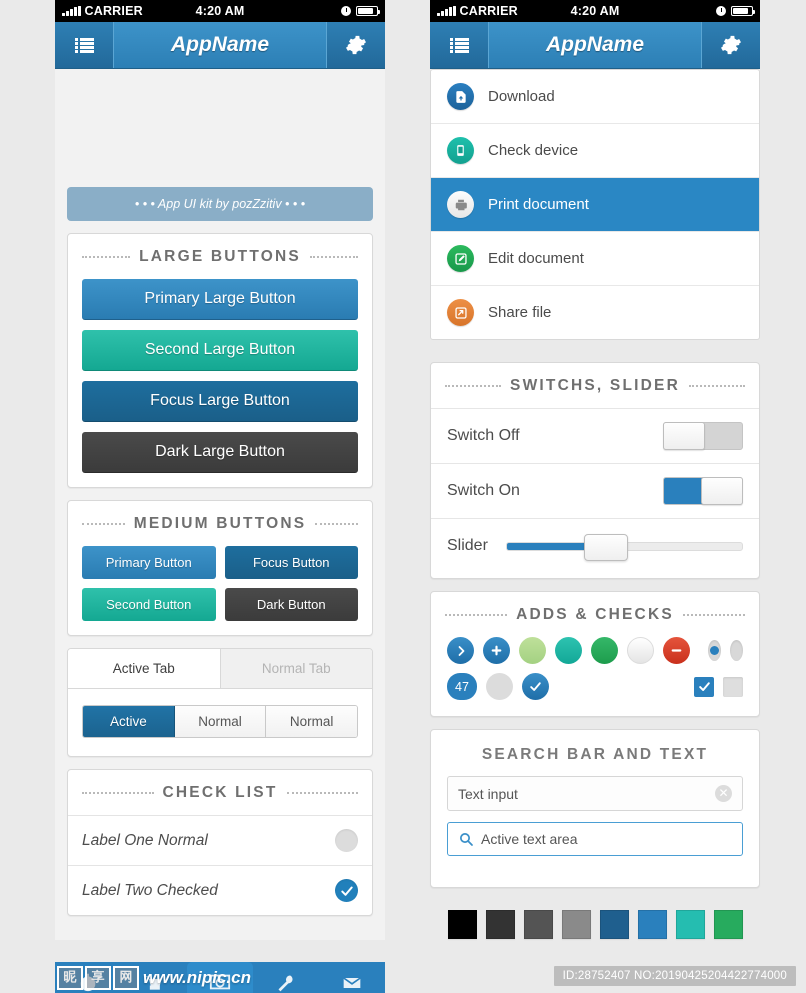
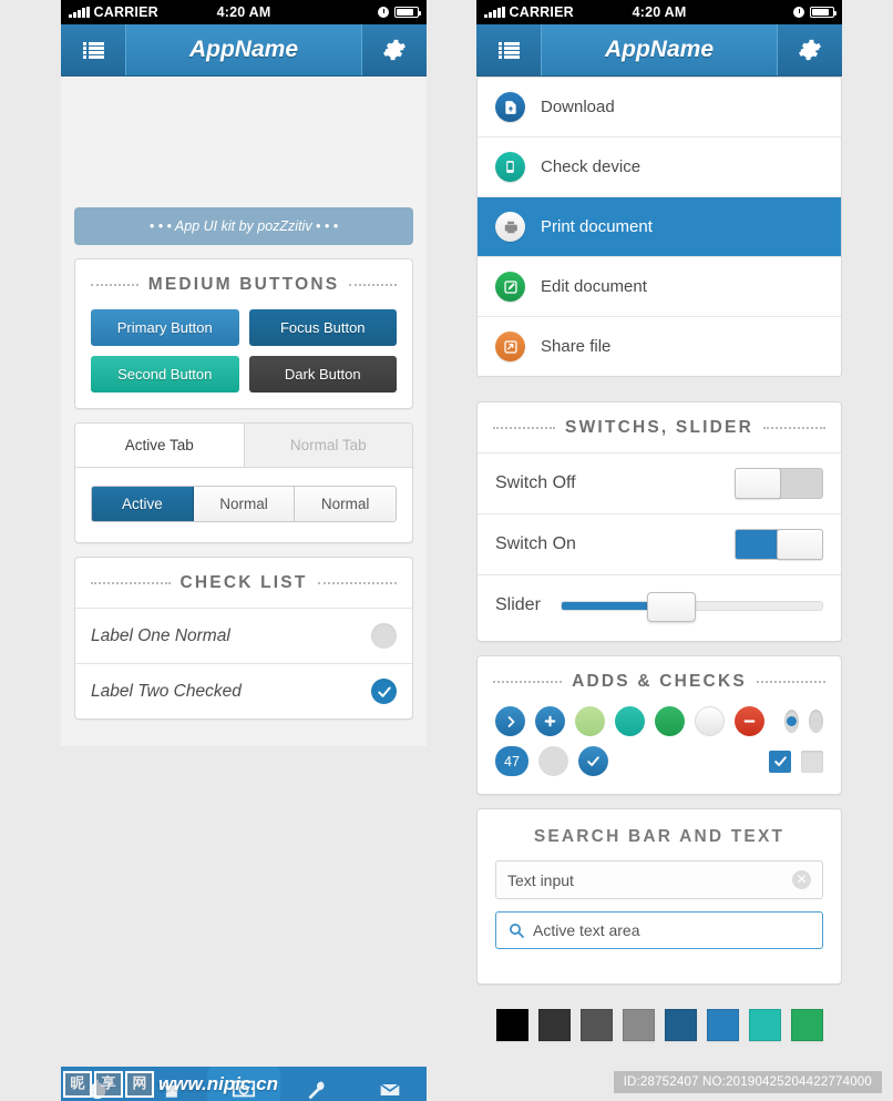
  CARRIER
  4:20 AM
  AppName
  • • • App UI kit by pozZzitiv • • •
- LARGE BUTTONS
- Primary Large Button
- Second Large Button
- Focus Large Button
- Dark Large Button
  MEDIUM BUTTONS
  Primary Button
  Focus Button
  Second Button
  Dark Button
  Active Tab
  Normal Tab
  Active
  Normal
  Normal
  CHECK LIST
  Label One Normal
  Label Two Checked
  CARRIER
  4:20 AM
  AppName
  Download
  Check device
  Print document
  Edit document
  Share file
  SWITCHS, SLIDER
  Switch Off
  Switch On
  Slider
  ADDS & CHECKS
  47
  SEARCH BAR AND TEXT
  Text input
  ✕
  Active text area
  昵
  享
  网
  www.nipic.cn
  ID:28752407 NO:20190425204422774000
